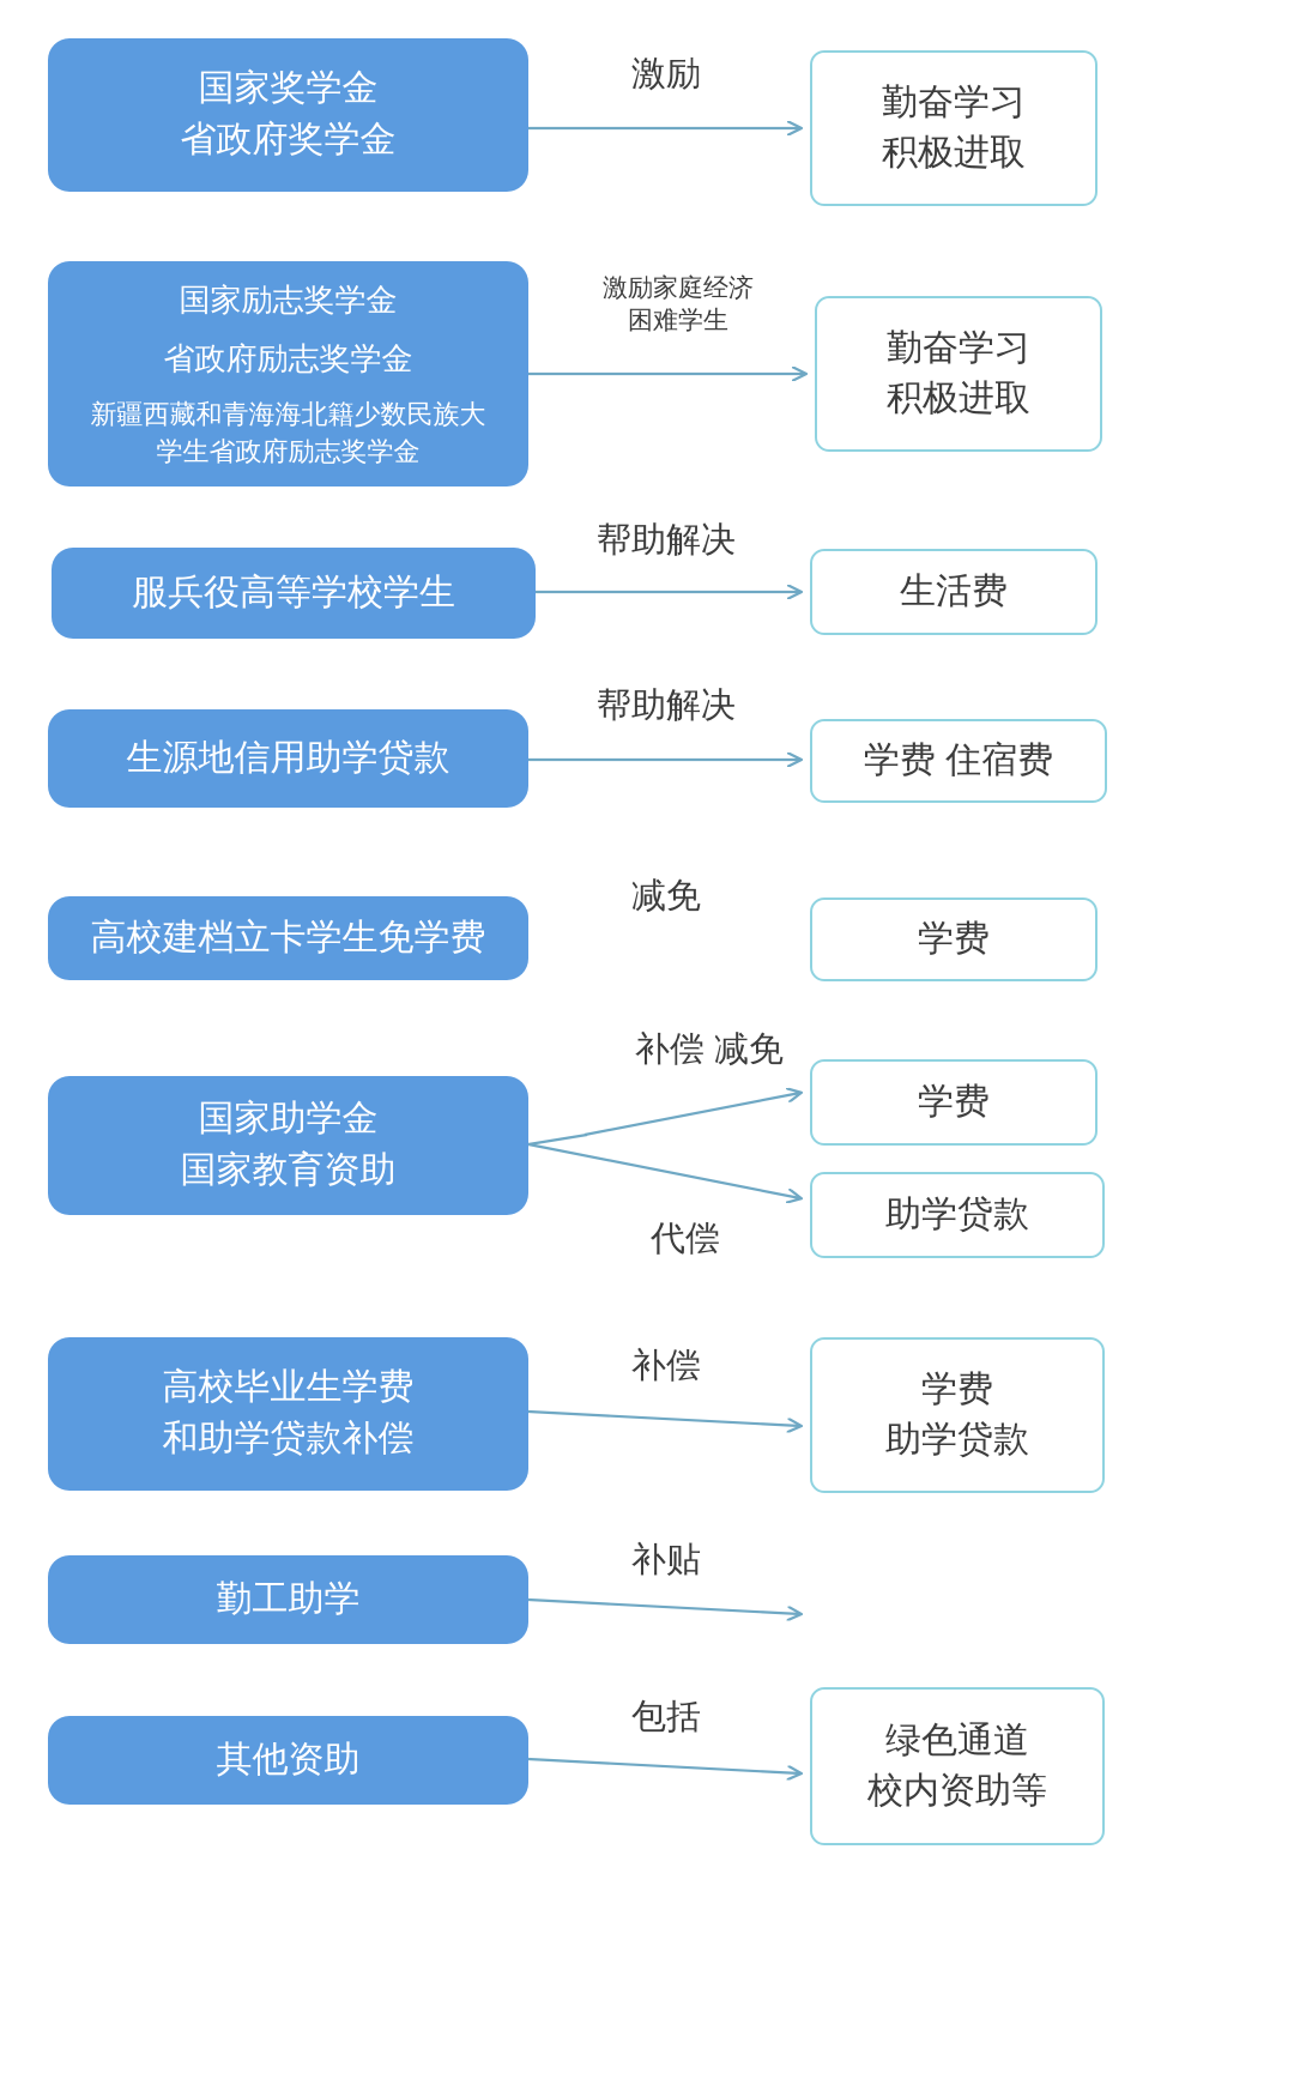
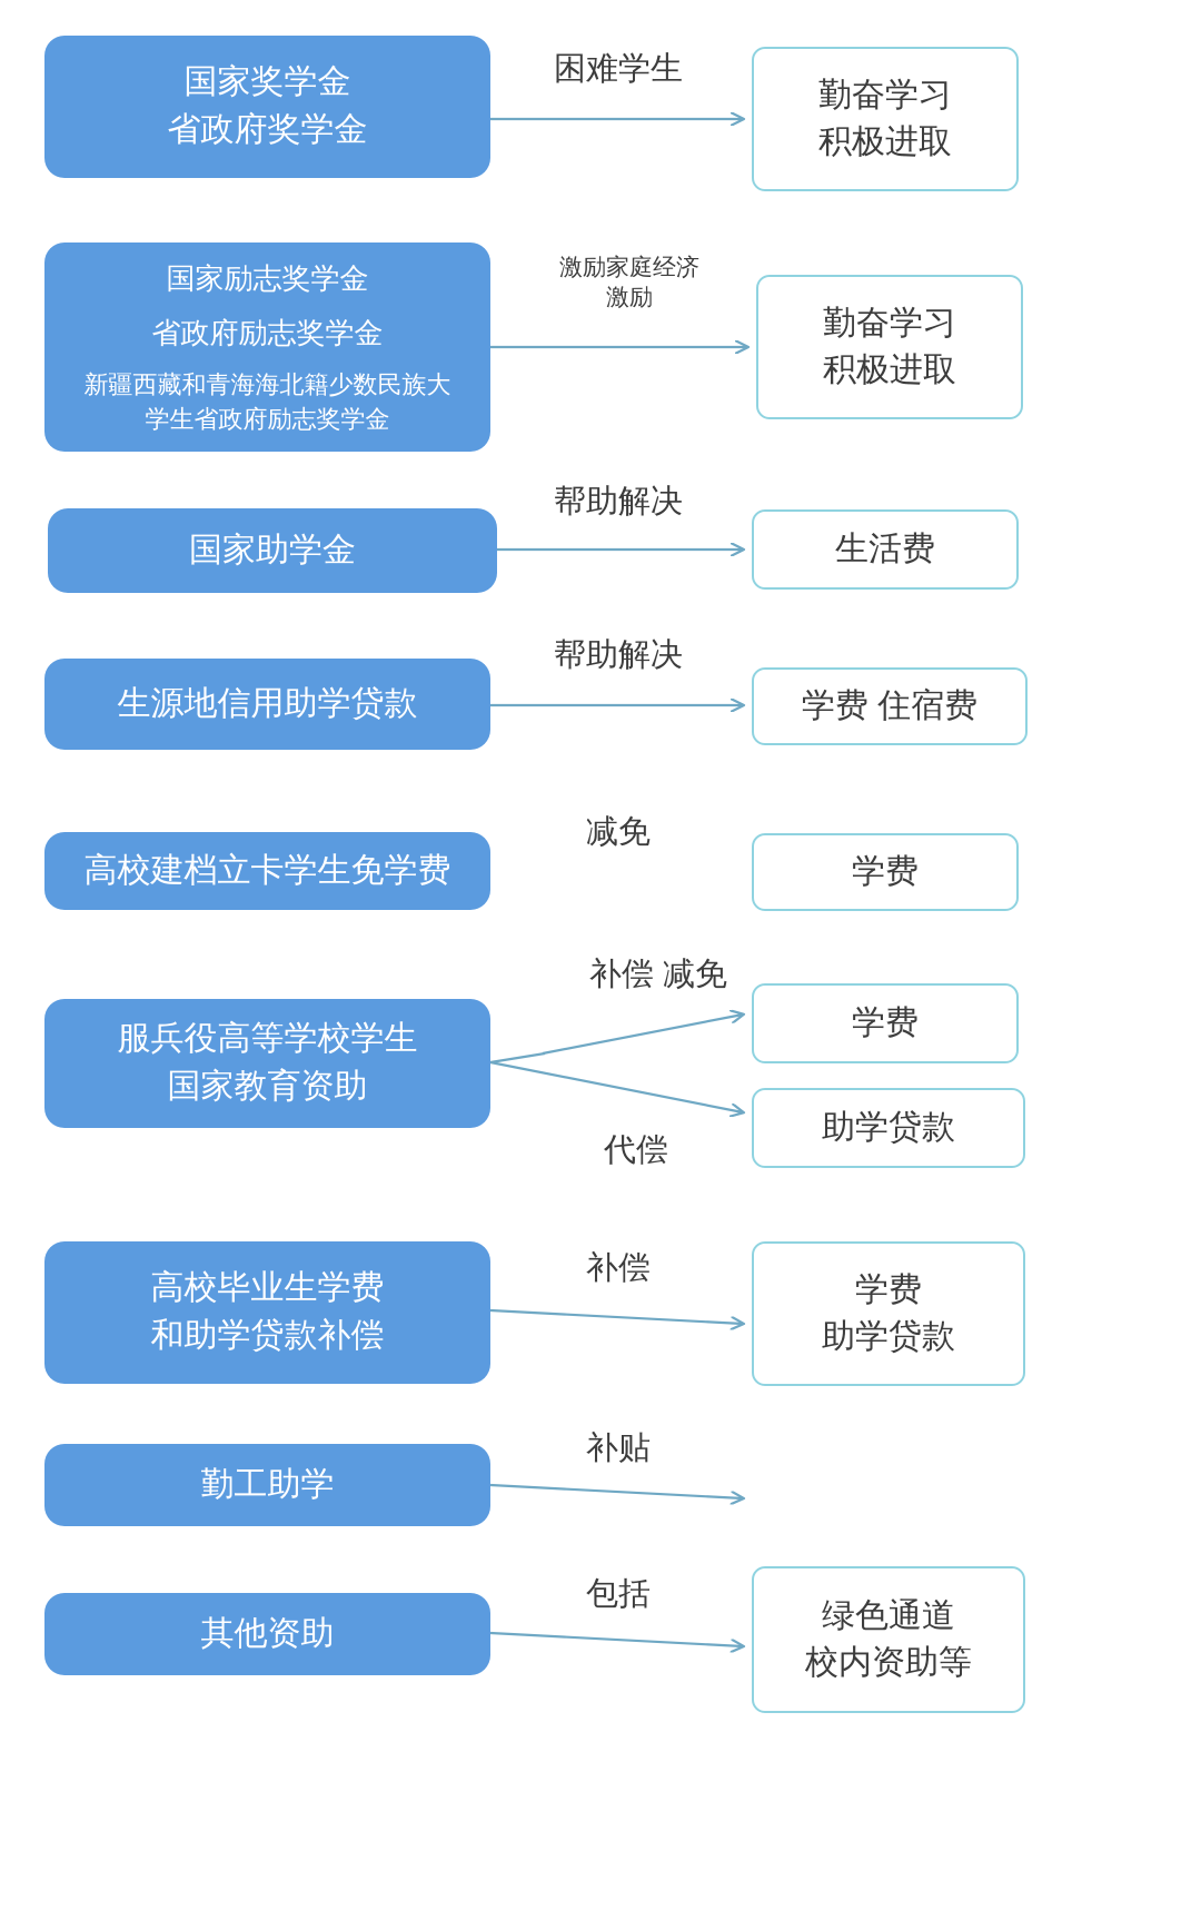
  国家奖学金
  省政府奖学金
- 激励
+ 困难学生
  勤奋学习
  积极进取
  国家励志奖学金
  省政府励志奖学金
  新疆西藏和青海海北籍少数民族大
  学生省政府励志奖学金
  激励家庭经济
- 困难学生
+ 激励
  勤奋学习
  积极进取
- 服兵役高等学校学生
+ 国家助学金
  帮助解决
  生活费
  生源地信用助学贷款
  帮助解决
  学费 住宿费
  高校建档立卡学生免学费
  减免
  学费
- 国家助学金
+ 服兵役高等学校学生
  国家教育资助
  补偿 减免
  代偿
  学费
  助学贷款
  高校毕业生学费
  和助学贷款补偿
  补偿
  学费
  助学贷款
  勤工助学
  补贴
  其他资助
  包括
  绿色通道
  校内资助等
